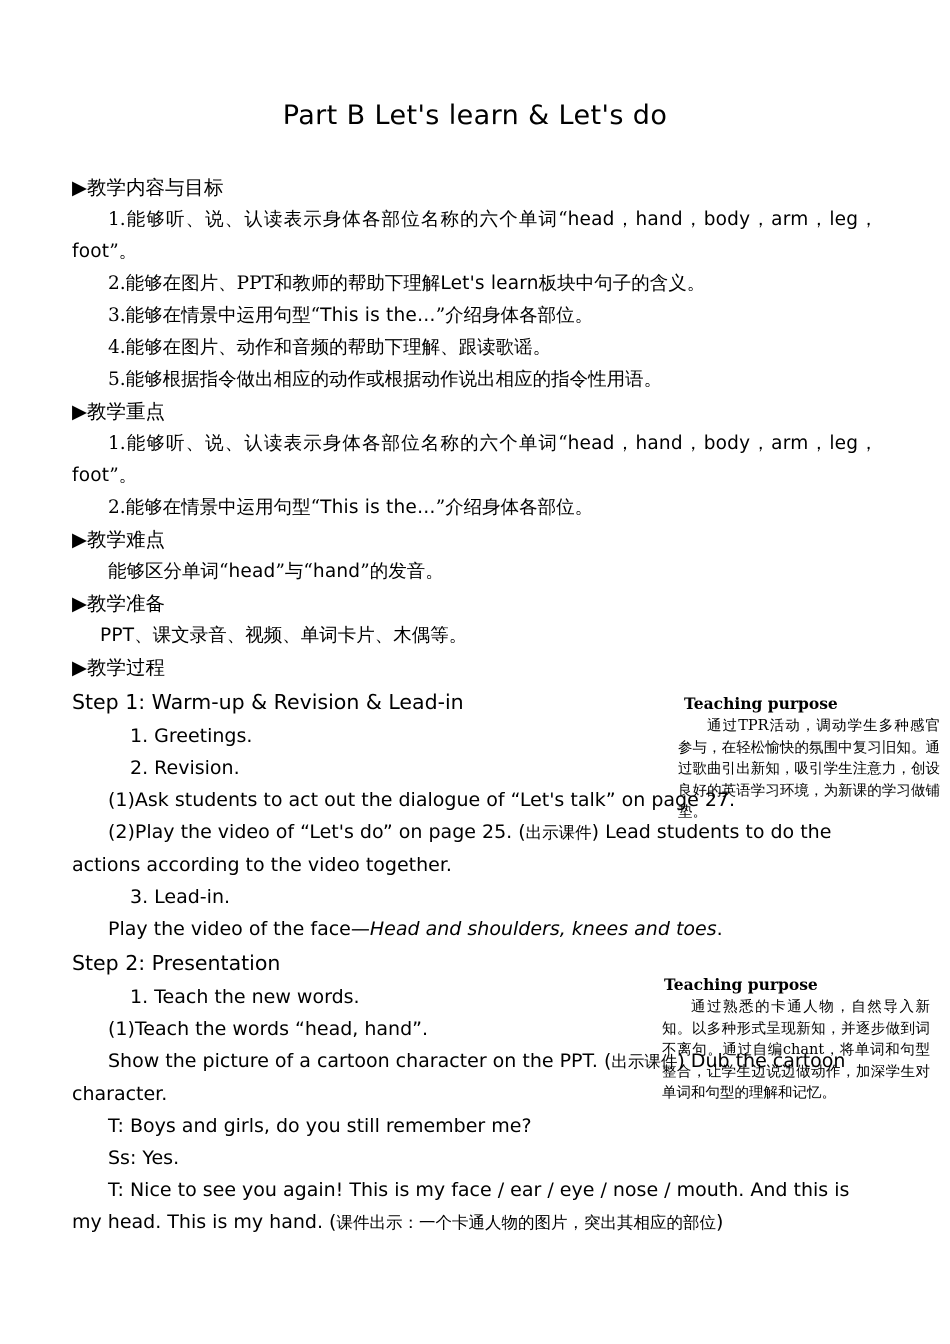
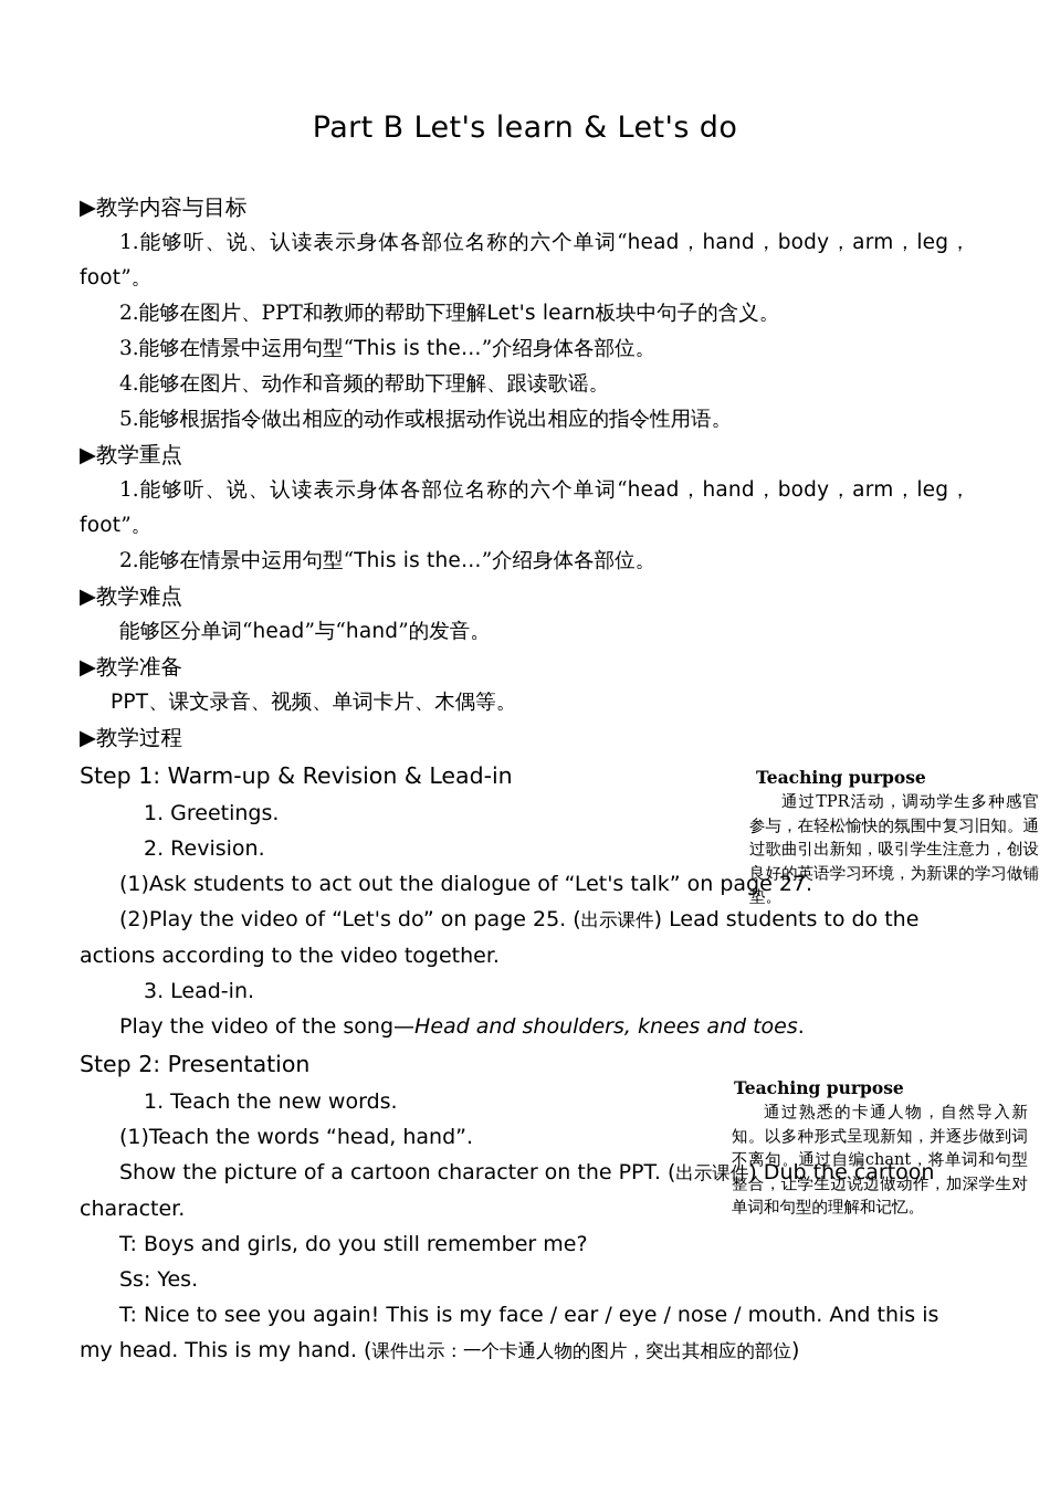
  Part B Let's learn & Let's do
  ▶教学内容与目标
  1.能够听、说、认读表示身体各部位名称的六个单词“head，hand，body，arm，leg，foot”。
  2.能够在图片、PPT和教师的帮助下理解Let's learn板块中句子的含义。
  3.能够在情景中运用句型“This is the…”介绍身体各部位。
  4.能够在图片、动作和音频的帮助下理解、跟读歌谣。
  5.能够根据指令做出相应的动作或根据动作说出相应的指令性用语。
  ▶教学重点
  1.能够听、说、认读表示身体各部位名称的六个单词“head，hand，body，arm，leg，foot”。
  2.能够在情景中运用句型“This is the…”介绍身体各部位。
  ▶教学难点
  能够区分单词“head”与“hand”的发音。
  ▶教学准备
  PPT、课文录音、视频、单词卡片、木偶等。
  ▶教学过程
  Step 1: Warm-up & Revision & Lead-in
  1. Greetings.
  2. Revision.
  (1)Ask students to act out the dialogue of “Let's talk” on page 27.
  (2)Play the video of “Let's do” on page 25. (出示课件) Lead students to do the actions according to the video together.
  3. Lead-in.
- Play the video of the face—Head and shoulders, knees and toes.
+ Play the video of the song—Head and shoulders, knees and toes.
  Step 2: Presentation
  1. Teach the new words.
  (1)Teach the words “head, hand”.
  Show the picture of a cartoon character on the PPT. (出示课件) Dub the cartoon character.
  T: Boys and girls, do you still remember me?
  Ss: Yes.
  T: Nice to see you again! This is my face / ear / eye / nose / mouth. And this is my head. This is my hand. (课件出示：一个卡通人物的图片，突出其相应的部位)
  Teaching purpose
  通过TPR活动，调动学生多种感官参与，在轻松愉快的氛围中复习旧知。通过歌曲引出新知，吸引学生注意力，创设良好的英语学习环境，为新课的学习做铺垫。
  Teaching purpose
  通过熟悉的卡通人物，自然导入新知。以多种形式呈现新知，并逐步做到词不离句。通过自编chant，将单词和句型整合，让学生边说边做动作，加深学生对单词和句型的理解和记忆。
